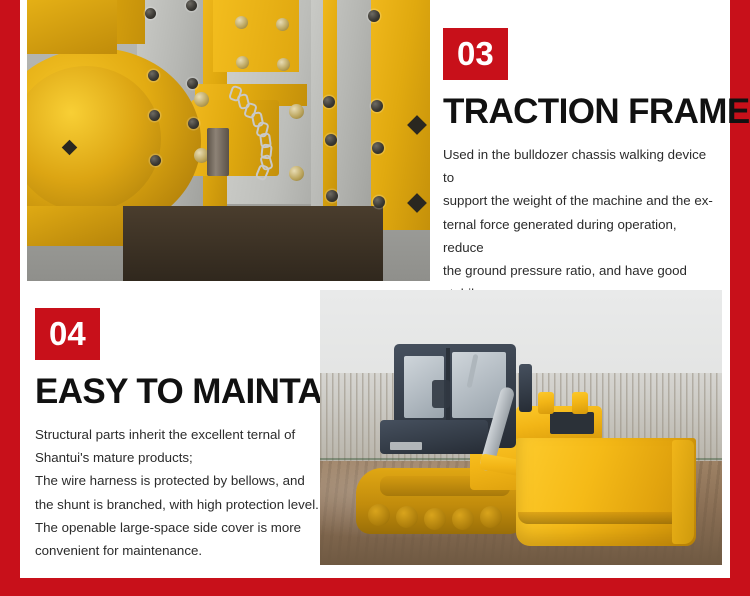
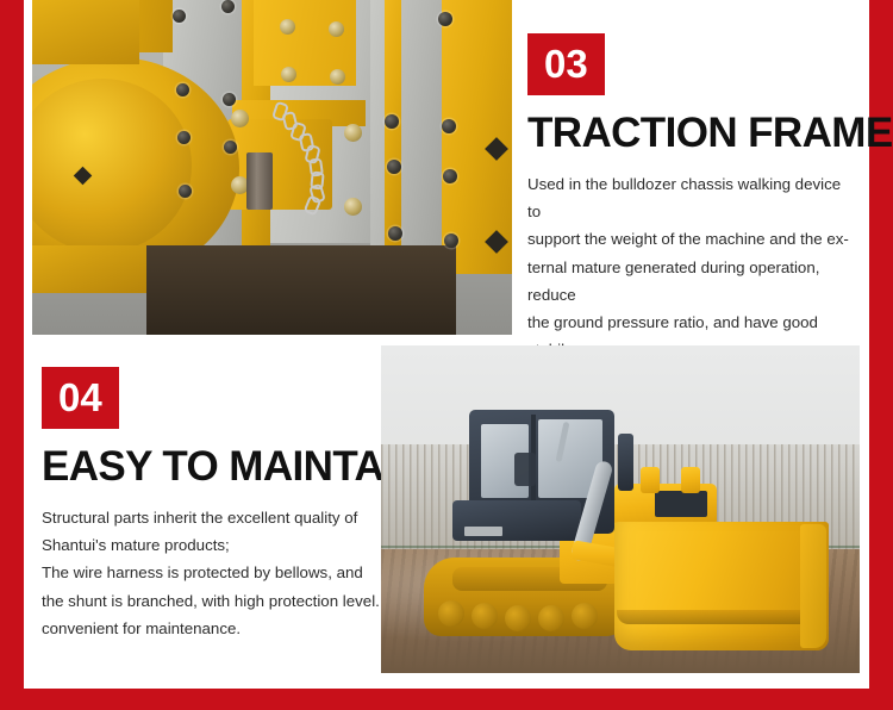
  03
  TRACTION FRAME
  Used in the bulldozer chassis walking device to
  support the weight of the machine and the ex-
- ternal force generated during operation, reduce
+ ternal mature generated during operation, reduce
  the ground pressure ratio, and have good
  04
  EASY TO MAINTA
- Structural parts inherit the excellent ternal of
+ Structural parts inherit the excellent quality of
  Shantui's mature products;
  The wire harness is protected by bellows, and
  the shunt is branched, with high protection level.
- The openable large-space side cover is more
  convenient for maintenance.
